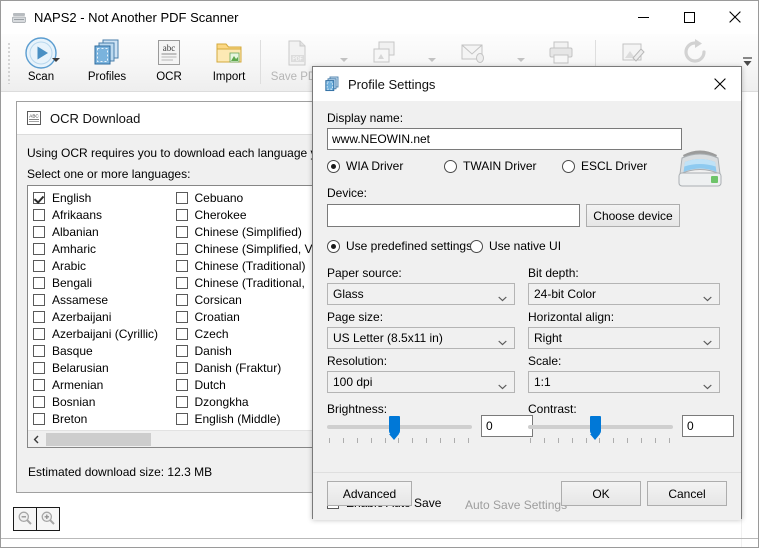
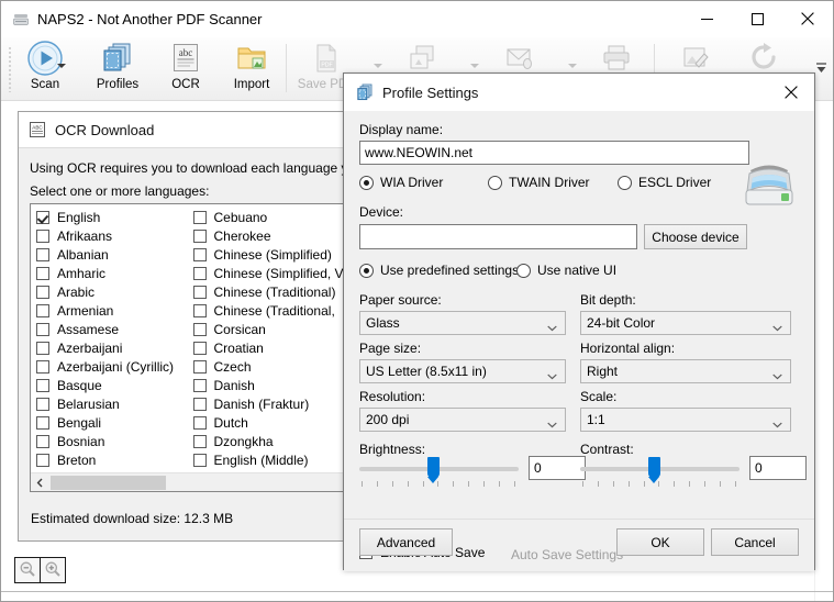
  NAPS2 - Not Another PDF Scanner
  Scan
  Profiles
  abc
  OCR
  Import
  Save P
  OCR Download
  Using OCR requires you to download each language
  Select one or more languages:
  English
  Afrikaans
  Albanian
  Amharic
  Arabic
- Bengali
+ Armenian
  Assamese
  Azerbaijani
  Azerbaijani (Cyrillic)
  Basque
  Belarusian
- Armenian
+ Bengali
  Bosnian
  Breton
  Cebuano
  Cherokee
  Chinese (Simplified)
  Chinese (Simplified, V
  Chinese (Traditional)
  Chinese (Traditional,
  Corsican
  Croatian
  Czech
  Danish
  Danish (Fraktur)
  Dutch
  Dzongkha
  English (Middle)
  Estimated download size: 12.3 MB
  Profile Settings
  Display name:
  www.NEOWIN.net
  WIA Driver
  TWAIN Driver
  ESCL Driver
  Device:
  Choose device
  Use predefined setting
  Use native UI
  Paper source:
  Glass
  Bit depth:
  24-bit Color
  Page size:
  US Letter (8.5x11 in)
  Horizontal align:
  Right
  Resolution:
- 100 dpi
+ 200 dpi
  Scale:
  1:1
  Brightness:
  0
  Contrast:
  0
  Auto Save Setting
  Advanced
  OK
  Cancel
